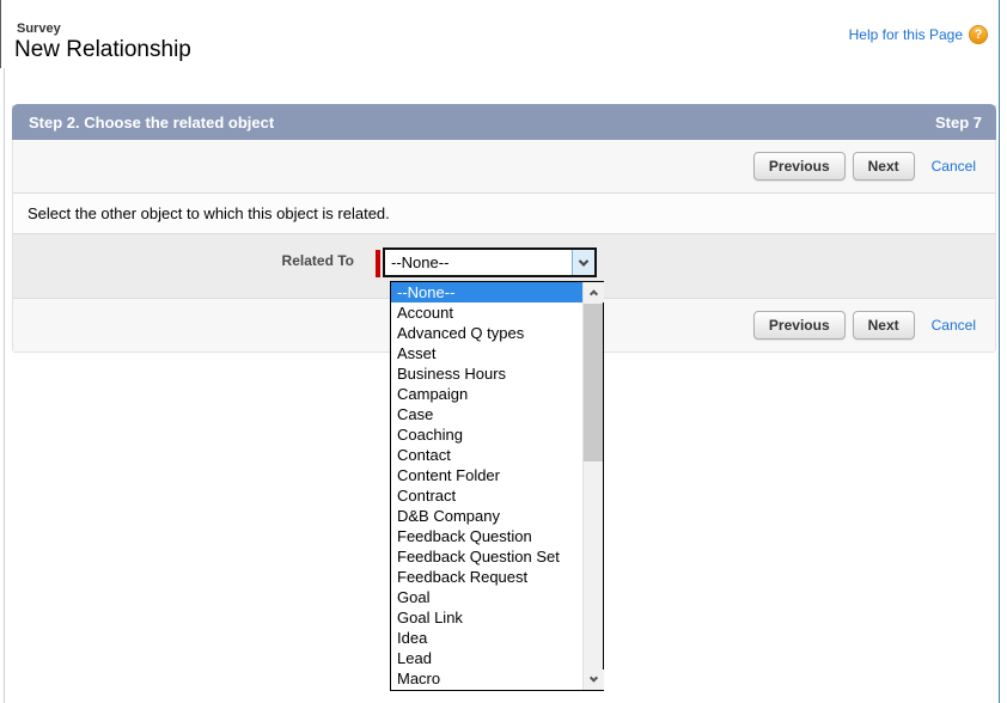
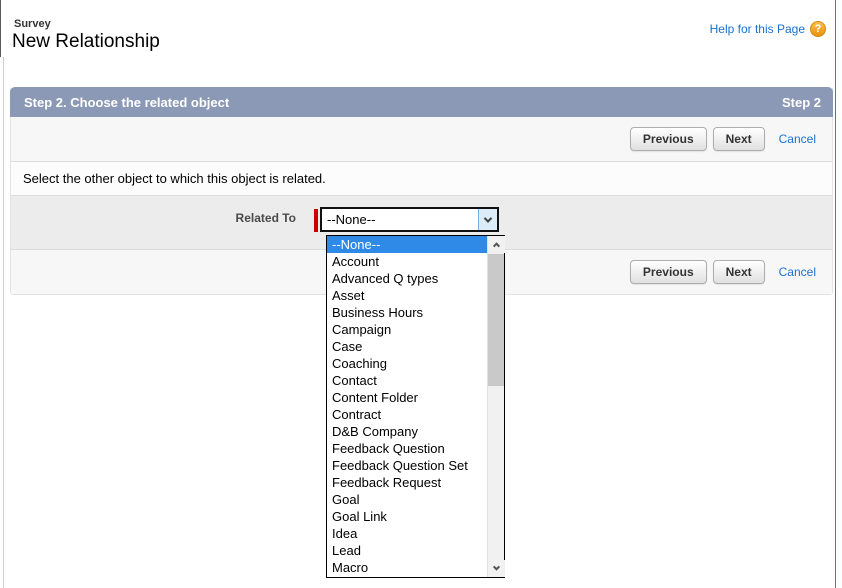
  Survey
  New Relationship
  Help for this Page
  ?
  Step 2. Choose the related object
- Step 7
+ Step 2
  Previous
  Next
  Cancel
  Select the other object to which this object is related.
  Related To
  --None--
  Previous
  Next
  Cancel
  --None--
  Account
  Advanced Q types
  Asset
  Business Hours
  Campaign
  Case
  Coaching
  Contact
  Content Folder
  Contract
  D&B Company
  Feedback Question
  Feedback Question Set
  Feedback Request
  Goal
  Goal Link
  Idea
  Lead
  Macro
